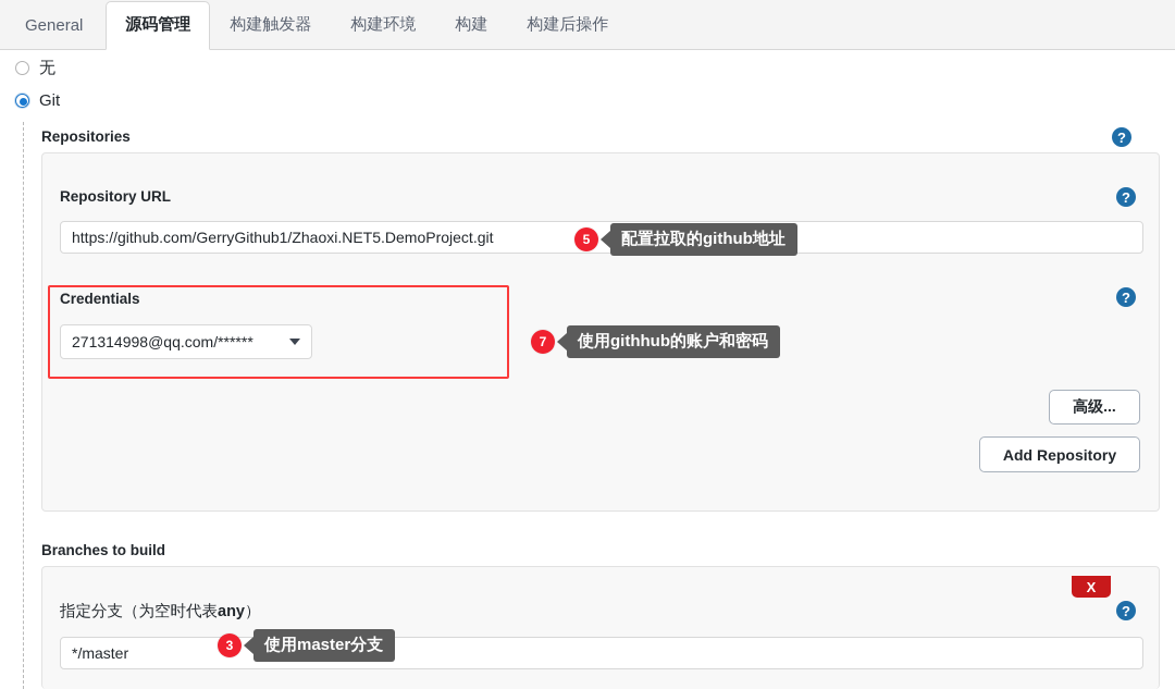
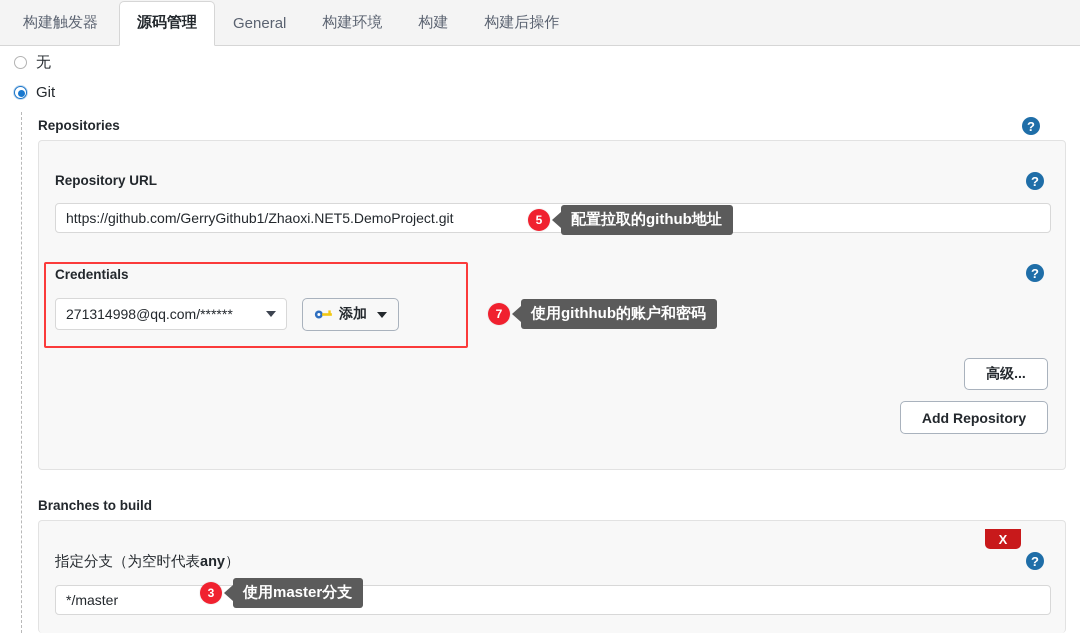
- General
+ 构建触发器
  源码管理
- 构建触发器
+ General
  构建环境
  构建
  构建后操作
  无
  Git
  Repositories
  ?
  Repository URL
  ?
  https://github.com/GerryGithub1/Zhaoxi.NET5.DemoProject.git
  Credentials
  ?
  271314998@qq.com/******
+ 添加
  高级...
  Add Repository
  Branches to build
  X
  ?
  指定分支（为空时代表any）
  */master
  5
  配置拉取的github地址
  7
  使用githhub的账户和密码
  3
  使用master分支
